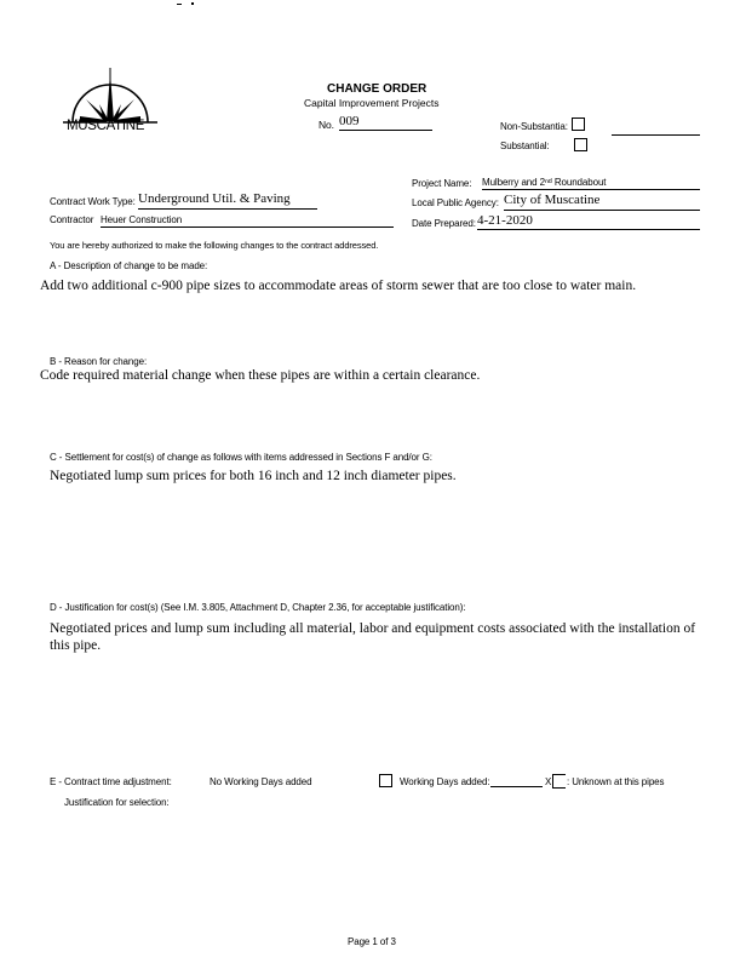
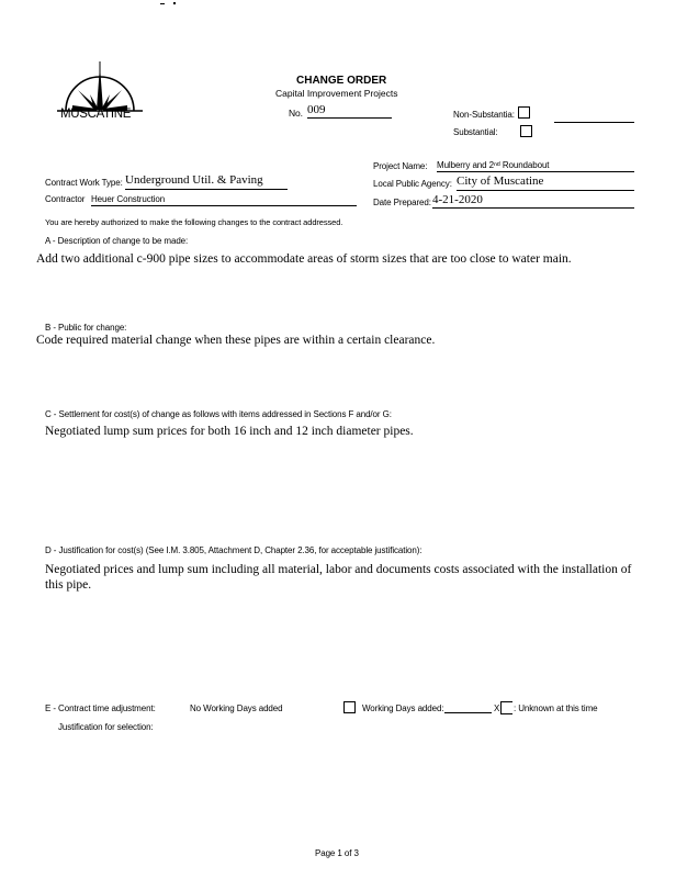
  MUSCATINE
  CHANGE ORDER
  Capital Improvement Projects
  No.
  009
  Non-Substantia:
  Substantial:
  Project Name:
  Mulberry and 2ⁿᵈ Roundabout
  Local Public Agency:
  City of Muscatine
  Date Prepared:
  4-21-2020
  Contract Work Type:
  Underground Util. & Paving
  Contractor
  Heuer Construction
  You are hereby authorized to make the following changes to the contract addressed.
  A - Description of change to be made:
- Add two additional c-900 pipe sizes to accommodate areas of storm sewer that are too close to water main.
+ Add two additional c-900 pipe sizes to accommodate areas of storm sizes that are too close to water main.
- B - Reason for change:
+ B - Public for change:
  Code required material change when these pipes are within a certain clearance.
  C - Settlement for cost(s) of change as follows with items addressed in Sections F and/or G:
  Negotiated lump sum prices for both 16 inch and 12 inch diameter pipes.
  D - Justification for cost(s) (See I.M. 3.805, Attachment D, Chapter 2.36, for acceptable justification):
- Negotiated prices and lump sum including all material, labor and equipment costs associated with the installation of this pipe.
+ Negotiated prices and lump sum including all material, labor and documents costs associated with the installation of this pipe.
  E - Contract time adjustment:
  No Working Days added
  Working Days added:
  X
- : Unknown at this pipes
+ : Unknown at this time
  Justification for selection:
  Page 1 of 3
